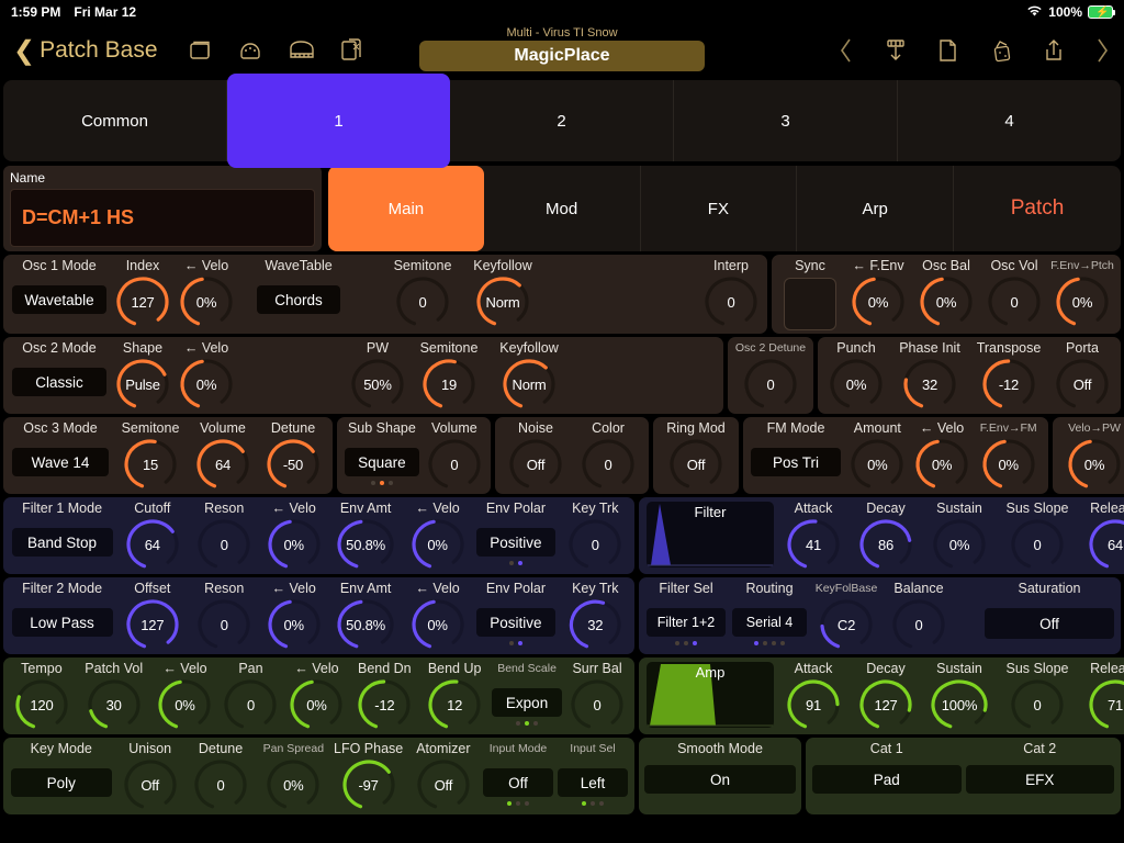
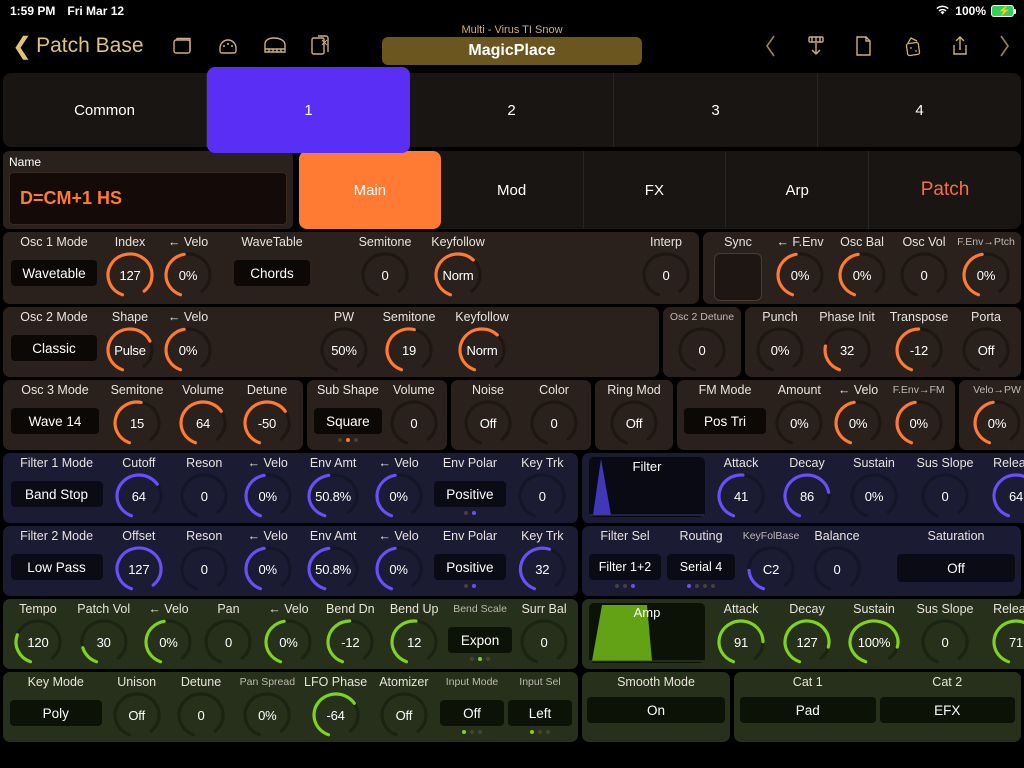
  1:59 PM
  Fri Mar 12
  100%
  ⚡
  ❮
  Patch Base
  Multi - Virus TI Snow
  MagicPlace
  Common
  1
  2
  3
  4
  Name
  D=CM+1 HS
  Main
  Mod
  FX
  Arp
  Patch
  Osc 1 Mode
  Wavetable
  Index
  127
  ← Velo
  0%
  WaveTable
  Chords
  Semitone
  0
  Keyfollow
  Norm
  Interp
  0
  Sync
  ← F.Env
  0%
  Osc Bal
  0%
  Osc Vol
  0
  F.Env→Ptch
  0%
  Osc 2 Mode
  Classic
  Shape
  Pulse
  ← Velo
  0%
  PW
  50%
  Semitone
  19
  Keyfollow
  Norm
  Osc 2 Detune
  0
  Punch
  0%
  Phase Init
  32
  Transpose
  -12
  Porta
  Off
  Osc 3 Mode
  Wave 14
  Semitone
  15
  Volume
  64
  Detune
  -50
  Sub Shape
  Square
  Volume
  0
  Noise
  Off
  Color
  0
  Ring Mod
  Off
  FM Mode
  Pos Tri
  Amount
  0%
  ← Velo
  0%
  F.Env→FM
  0%
  Velo→PW
  0%
  Filter 1 Mode
  Band Stop
  Cutoff
  64
  Reson
  0
  ← Velo
  0%
  Env Amt
  50.8%
  ← Velo
  0%
  Env Polar
  Positive
  Key Trk
  0
  Filter
  Attack
  41
  Decay
  86
  Sustain
  0%
  Sus Slope
  0
  Relea
  64
  Filter 2 Mode
  Low Pass
  Offset
  127
  Reson
  0
  ← Velo
  0%
  Env Amt
  50.8%
  ← Velo
  0%
  Env Polar
  Positive
  Key Trk
  32
  Filter Sel
  Filter 1+2
  Routing
  Serial 4
  KeyFolBase
  C2
  Balance
  0
  Saturation
  Off
  Tempo
  120
  Patch Vol
  30
  ← Velo
  0%
  Pan
  0
  ← Velo
  0%
  Bend Dn
  -12
  Bend Up
  12
  Bend Scale
  Expon
  Surr Bal
  0
  Amp
  Attack
  91
  Decay
  127
  Sustain
  100%
  Sus Slope
  0
  Relea
  71
  Key Mode
  Poly
  Unison
  Off
  Detune
  0
  Pan Spread
  0%
  LFO Phase
- -97
+ -64
  Atomizer
  Off
  Input Mode
  Off
  Input Sel
  Left
  Smooth Mode
  On
  Cat 1
  Pad
  Cat 2
  EFX
